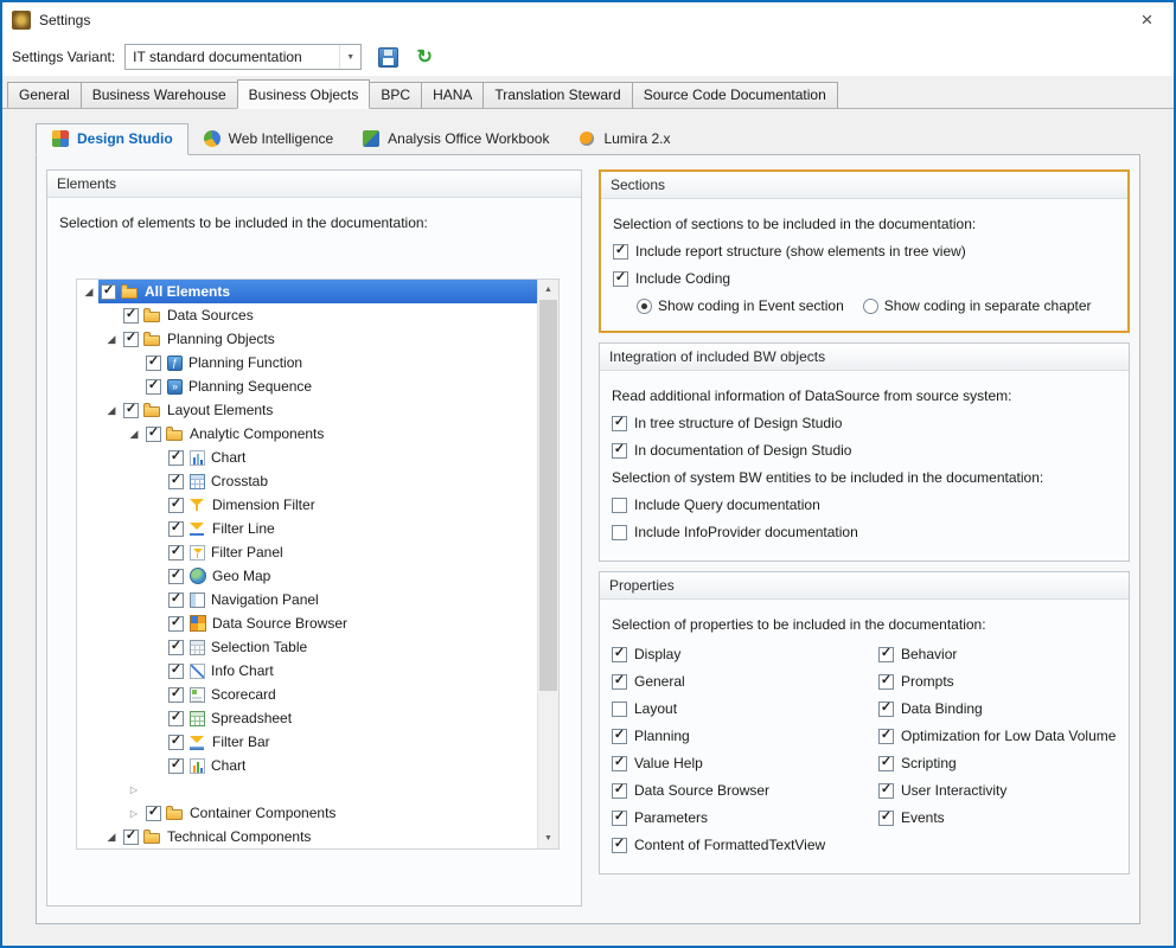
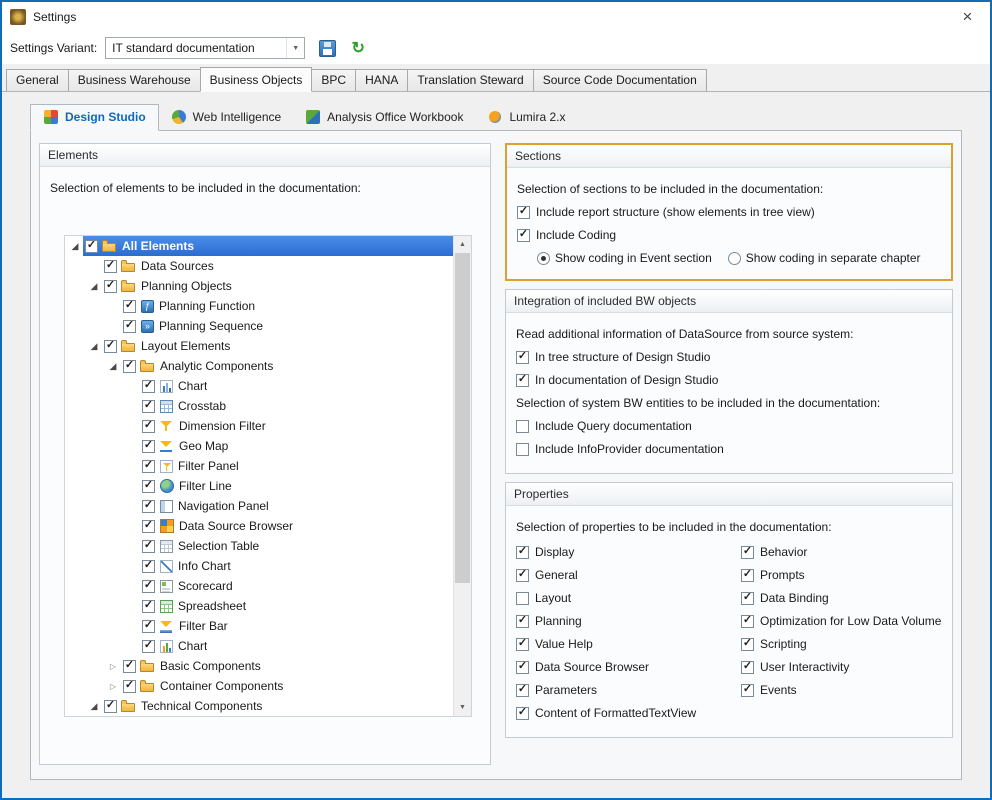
  Settings
  ×
  Settings Variant:
  IT standard documentation
  General
  Business Warehouse
  Business Objects
  BPC
  HANA
  Translation Steward
  Source Code Documentation
  Design Studio
  Web Intelligence
  Analysis Office Workbook
  Lumira 2.x
  Elements
  Selection of elements to be included in the documentation:
  ◢
  All Elements
  Data Sources
  ◢
  Planning Objects
  Planning Function
  Planning Sequence
  ◢
  Layout Elements
  ◢
  Analytic Components
  Chart
  Crosstab
  Dimension Filter
- Filter Line
+ Geo Map
  Filter Panel
- Geo Map
+ Filter Line
  Navigation Panel
  Data Source Browser
  Selection Table
  Info Chart
  Scorecard
  Spreadsheet
  Filter Bar
  Chart
  ▷
+ Basic Components
  ▷
  Container Components
  ◢
  Technical Components
  Sections
  Selection of sections to be included in the documentation:
  Include report structure (show elements in tree view)
  Include Coding
  Show coding in Event section
  Show coding in separate chapter
  Integration of included BW objects
  Read additional information of DataSource from source system:
  In tree structure of Design Studio
  In documentation of Design Studio
  Selection of system BW entities to be included in the documentation:
  Include Query documentation
  Include InfoProvider documentation
  Properties
  Selection of properties to be included in the documentation:
  Display
  General
  Layout
  Planning
  Value Help
  Data Source Browser
  Parameters
  Content of FormattedTextView
  Behavior
  Prompts
  Data Binding
  Optimization for Low Data Volume
  Scripting
  User Interactivity
  Events
